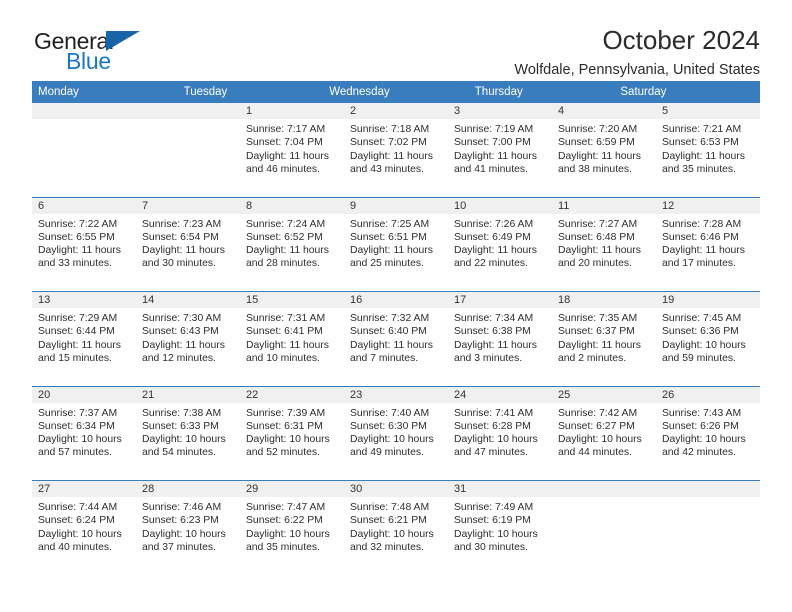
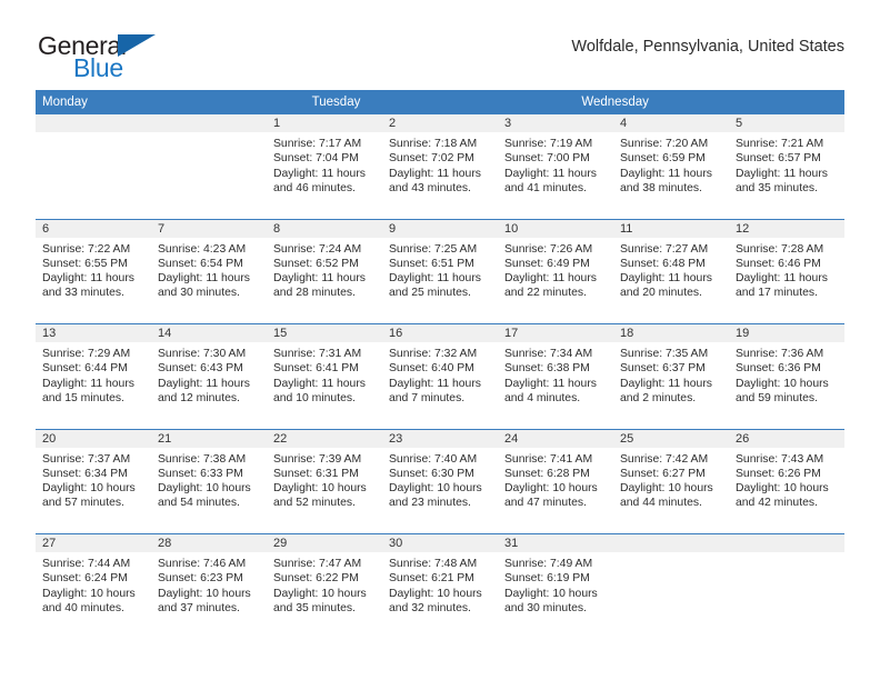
  General
  Blue
- October 2024
  Wolfdale, Pennsylvania, United States
  Monday
  Tuesday
  Wednesday
- Thursday
- Saturday
  1
  Sunrise: 7:17 AM
  Sunset: 7:04 PM
  Daylight: 11 hours
  and 46 minutes.
  2
  Sunrise: 7:18 AM
  Sunset: 7:02 PM
  Daylight: 11 hours
  and 43 minutes.
  3
  Sunrise: 7:19 AM
  Sunset: 7:00 PM
  Daylight: 11 hours
  and 41 minutes.
  4
  Sunrise: 7:20 AM
  Sunset: 6:59 PM
  Daylight: 11 hours
  and 38 minutes.
  5
  Sunrise: 7:21 AM
- Sunset: 6:53 PM
+ Sunset: 6:57 PM
  Daylight: 11 hours
  and 35 minutes.
  6
  Sunrise: 7:22 AM
  Sunset: 6:55 PM
  Daylight: 11 hours
  and 33 minutes.
  7
- Sunrise: 7:23 AM
+ Sunrise: 4:23 AM
  Sunset: 6:54 PM
  Daylight: 11 hours
  and 30 minutes.
  8
  Sunrise: 7:24 AM
  Sunset: 6:52 PM
  Daylight: 11 hours
  and 28 minutes.
  9
  Sunrise: 7:25 AM
  Sunset: 6:51 PM
  Daylight: 11 hours
  and 25 minutes.
  10
  Sunrise: 7:26 AM
  Sunset: 6:49 PM
  Daylight: 11 hours
  and 22 minutes.
  11
  Sunrise: 7:27 AM
  Sunset: 6:48 PM
  Daylight: 11 hours
  and 20 minutes.
  12
  Sunrise: 7:28 AM
  Sunset: 6:46 PM
  Daylight: 11 hours
  and 17 minutes.
  13
  Sunrise: 7:29 AM
  Sunset: 6:44 PM
  Daylight: 11 hours
  and 15 minutes.
  14
  Sunrise: 7:30 AM
  Sunset: 6:43 PM
  Daylight: 11 hours
  and 12 minutes.
  15
  Sunrise: 7:31 AM
  Sunset: 6:41 PM
  Daylight: 11 hours
  and 10 minutes.
  16
  Sunrise: 7:32 AM
  Sunset: 6:40 PM
  Daylight: 11 hours
  and 7 minutes.
  17
  Sunrise: 7:34 AM
  Sunset: 6:38 PM
  Daylight: 11 hours
- and 3 minutes.
+ and 4 minutes.
  18
  Sunrise: 7:35 AM
  Sunset: 6:37 PM
  Daylight: 11 hours
  and 2 minutes.
  19
- Sunrise: 7:45 AM
+ Sunrise: 7:36 AM
  Sunset: 6:36 PM
  Daylight: 10 hours
  and 59 minutes.
  20
  Sunrise: 7:37 AM
  Sunset: 6:34 PM
  Daylight: 10 hours
  and 57 minutes.
  21
  Sunrise: 7:38 AM
  Sunset: 6:33 PM
  Daylight: 10 hours
  and 54 minutes.
  22
  Sunrise: 7:39 AM
  Sunset: 6:31 PM
  Daylight: 10 hours
  and 52 minutes.
  23
  Sunrise: 7:40 AM
  Sunset: 6:30 PM
  Daylight: 10 hours
- and 49 minutes.
+ and 23 minutes.
  24
  Sunrise: 7:41 AM
  Sunset: 6:28 PM
  Daylight: 10 hours
  and 47 minutes.
  25
  Sunrise: 7:42 AM
  Sunset: 6:27 PM
  Daylight: 10 hours
  and 44 minutes.
  26
  Sunrise: 7:43 AM
  Sunset: 6:26 PM
  Daylight: 10 hours
  and 42 minutes.
  27
  Sunrise: 7:44 AM
  Sunset: 6:24 PM
  Daylight: 10 hours
  and 40 minutes.
  28
  Sunrise: 7:46 AM
  Sunset: 6:23 PM
  Daylight: 10 hours
  and 37 minutes.
  29
  Sunrise: 7:47 AM
  Sunset: 6:22 PM
  Daylight: 10 hours
  and 35 minutes.
  30
  Sunrise: 7:48 AM
  Sunset: 6:21 PM
  Daylight: 10 hours
  and 32 minutes.
  31
  Sunrise: 7:49 AM
  Sunset: 6:19 PM
  Daylight: 10 hours
  and 30 minutes.
